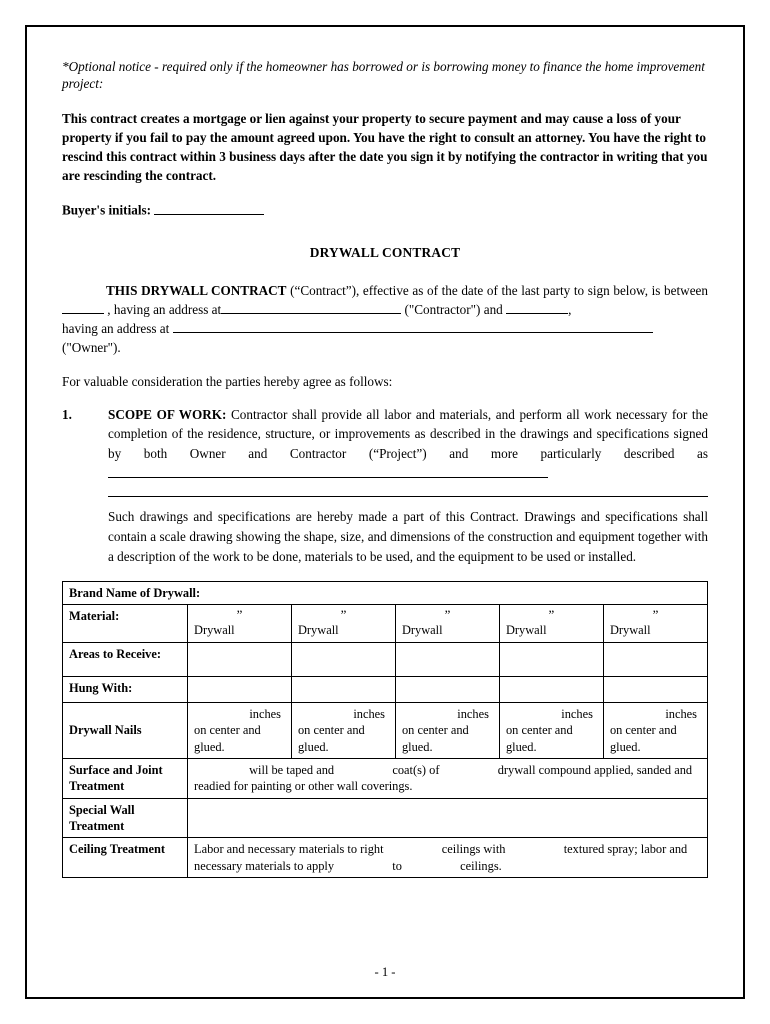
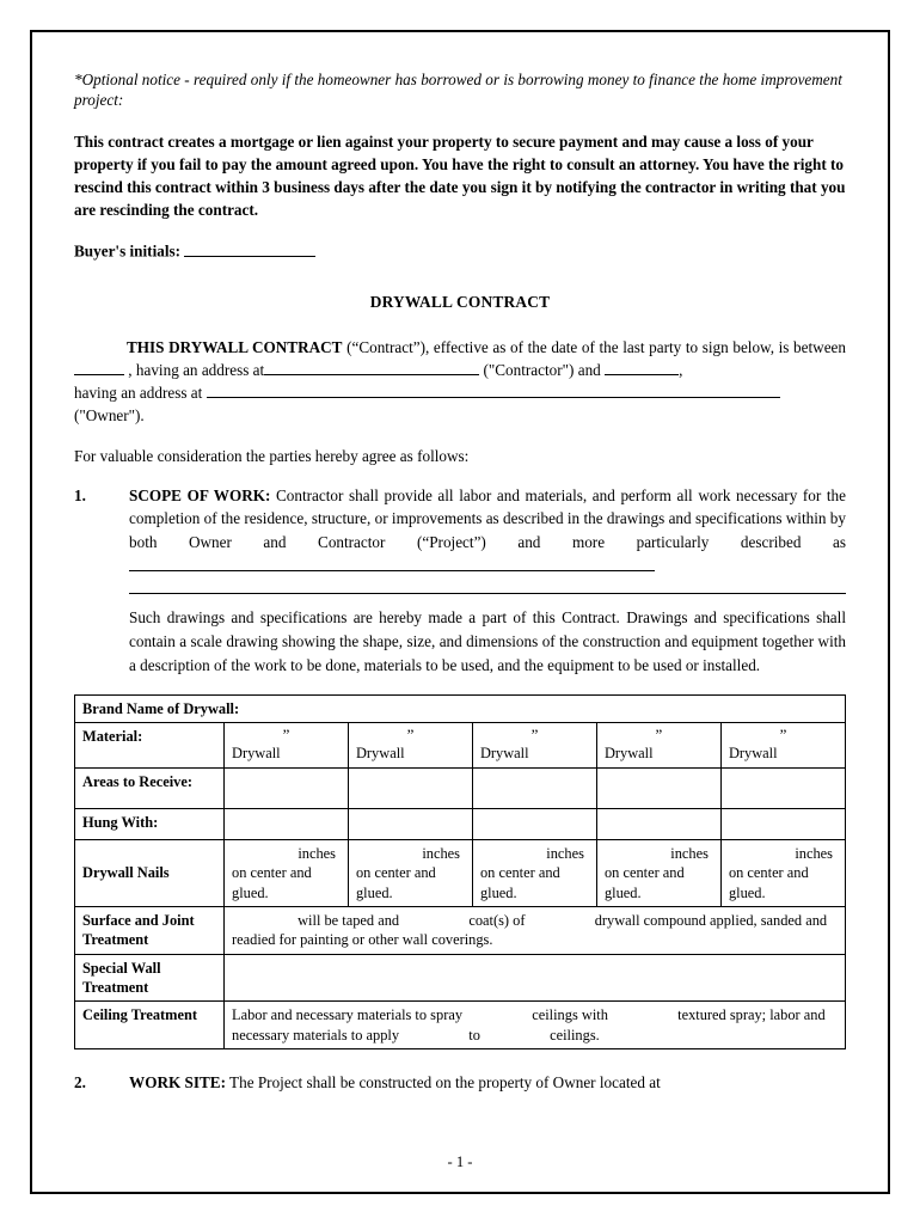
  *Optional notice - required only if the homeowner has borrowed or is borrowing money to finance the home improvement project:
  This contract creates a mortgage or lien against your property to secure payment and may cause a loss of your property if you fail to pay the amount agreed upon. You have the right to consult an attorney. You have the right to rescind this contract within 3 business days after the date you sign it by notifying the contractor in writing that you are rescinding the contract.
  Buyer's initials:
  DRYWALL CONTRACT
  THIS DRYWALL CONTRACT (“Contract”), effective as of the date of the last party to sign below, is between , having an address at ("Contractor") and ,
  having an address at
  ("Owner").
  For valuable consideration the parties hereby agree as follows:
  1.
- SCOPE OF WORK: Contractor shall provide all labor and materials, and perform all work necessary for the completion of the residence, structure, or improvements as described in the drawings and specifications signed by both Owner and Contractor (“Project”) and more particularly described as
+ SCOPE OF WORK: Contractor shall provide all labor and materials, and perform all work necessary for the completion of the residence, structure, or improvements as described in the drawings and specifications within by both Owner and Contractor (“Project”) and more particularly described as
  Such drawings and specifications are hereby made a part of this Contract. Drawings and specifications shall contain a scale drawing showing the shape, size, and dimensions of the construction and equipment together with a description of the work to be done, materials to be used, and the equipment to be used or installed.
  Brand Name of Drywall:
  Material:	” Drywall	” Drywall	” Drywall	” Drywall	” Drywall
  Areas to Receive:
  Hung With:
  Drywall Nails	inches on center and glued.	inches on center and glued.	inches on center and glued.	inches on center and glued.	inches on center and glued.
  Surface and Joint Treatment	will be taped and coat(s) of drywall compound applied, sanded and readied for painting or other wall coverings.
  Special Wall Treatment
- Ceiling Treatment	Labor and necessary materials to right ceilings with textured spray; labor and necessary materials to apply to ceilings.
+ Ceiling Treatment	Labor and necessary materials to spray ceilings with textured spray; labor and necessary materials to apply to ceilings.
+ 2.
+ WORK SITE: The Project shall be constructed on the property of Owner located at
  - 1 -
